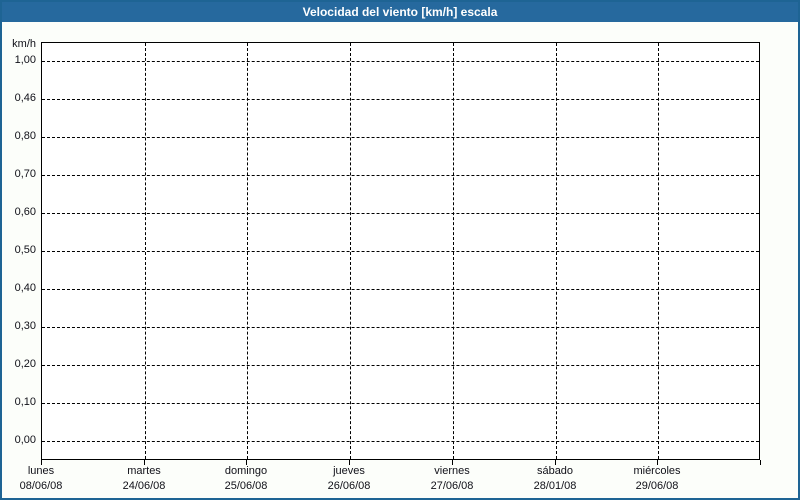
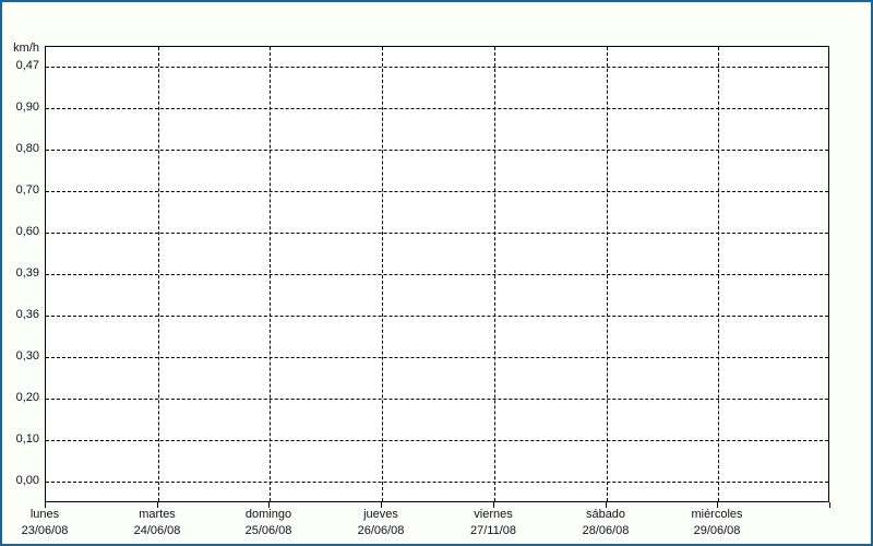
- Velocidad del viento [km/h] escala
  km/h
- 1,00
+ 0,47
- 0,46
+ 0,90
  0,80
  0,70
  0,60
- 0,50
+ 0,39
- 0,40
+ 0,36
  0,30
  0,20
  0,10
  0,00
  lunes
- 08/06/08
+ 23/06/08
  martes
  24/06/08
  domingo
  25/06/08
  jueves
  26/06/08
  viernes
- 27/06/08
+ 27/11/08
  sábado
- 28/01/08
+ 28/06/08
  miércoles
  29/06/08
